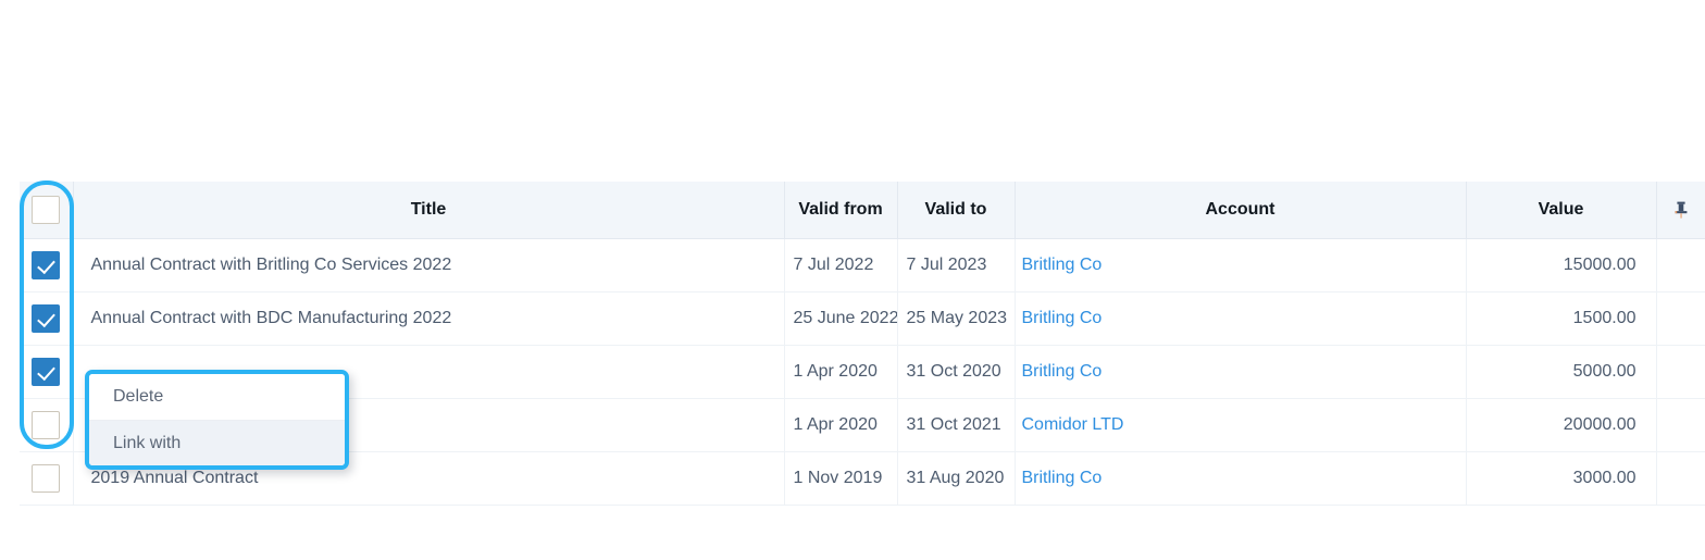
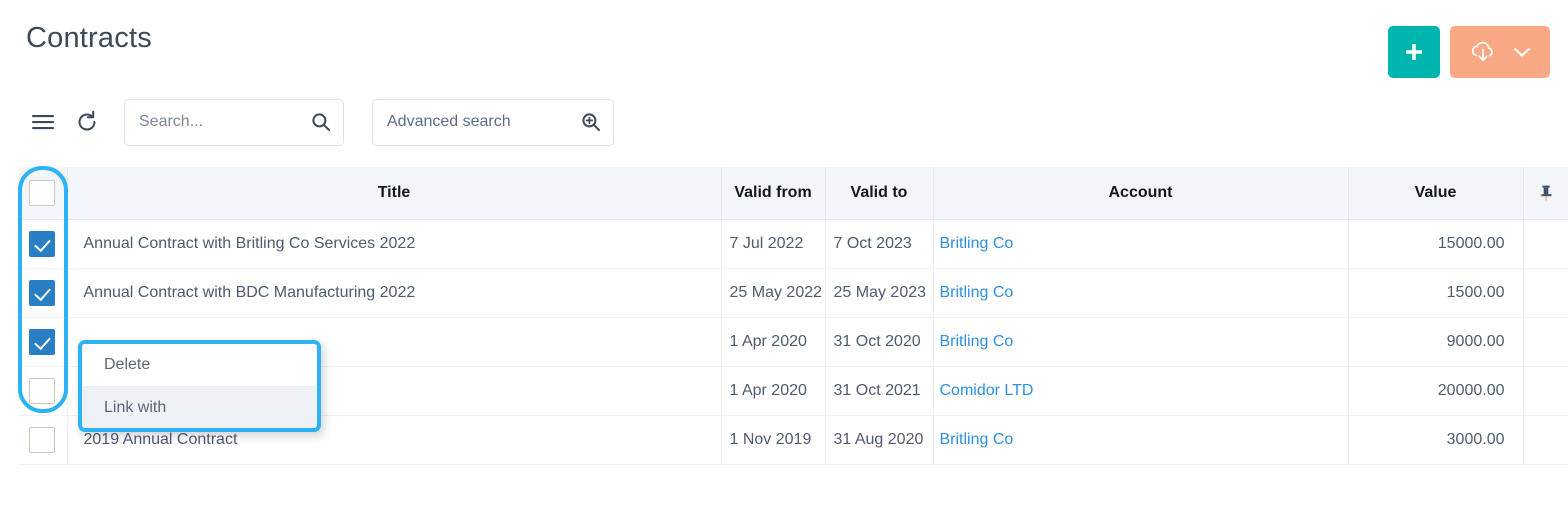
+ Contracts
+ Search...
+ Advanced search
  	Title	Valid from	Valid to	Account	Value
- 	Annual Contract with Britling Co Services 2022	7 Jul 2022	7 Jul 2023	Britling Co	15000.00
+ 	Annual Contract with Britling Co Services 2022	7 Jul 2022	7 Oct 2023	Britling Co	15000.00
- 	Annual Contract with BDC Manufacturing 2022	25 June 2022	25 May 2023	Britling Co	1500.00
+ 	Annual Contract with BDC Manufacturing 2022	25 May 2022	25 May 2023	Britling Co	1500.00
- 		1 Apr 2020	31 Oct 2020	Britling Co	5000.00
+ 		1 Apr 2020	31 Oct 2020	Britling Co	9000.00
  		1 Apr 2020	31 Oct 2021	Comidor LTD	20000.00
  	2019 Annual Contract	1 Nov 2019	31 Aug 2020	Britling Co	3000.00
  Delete
  Link with
